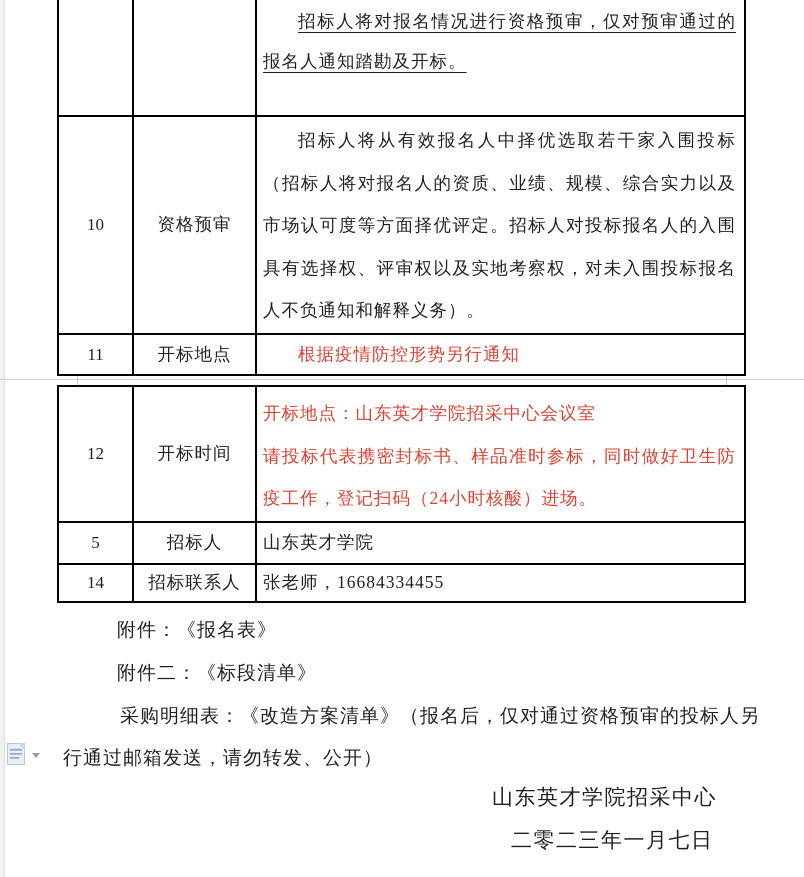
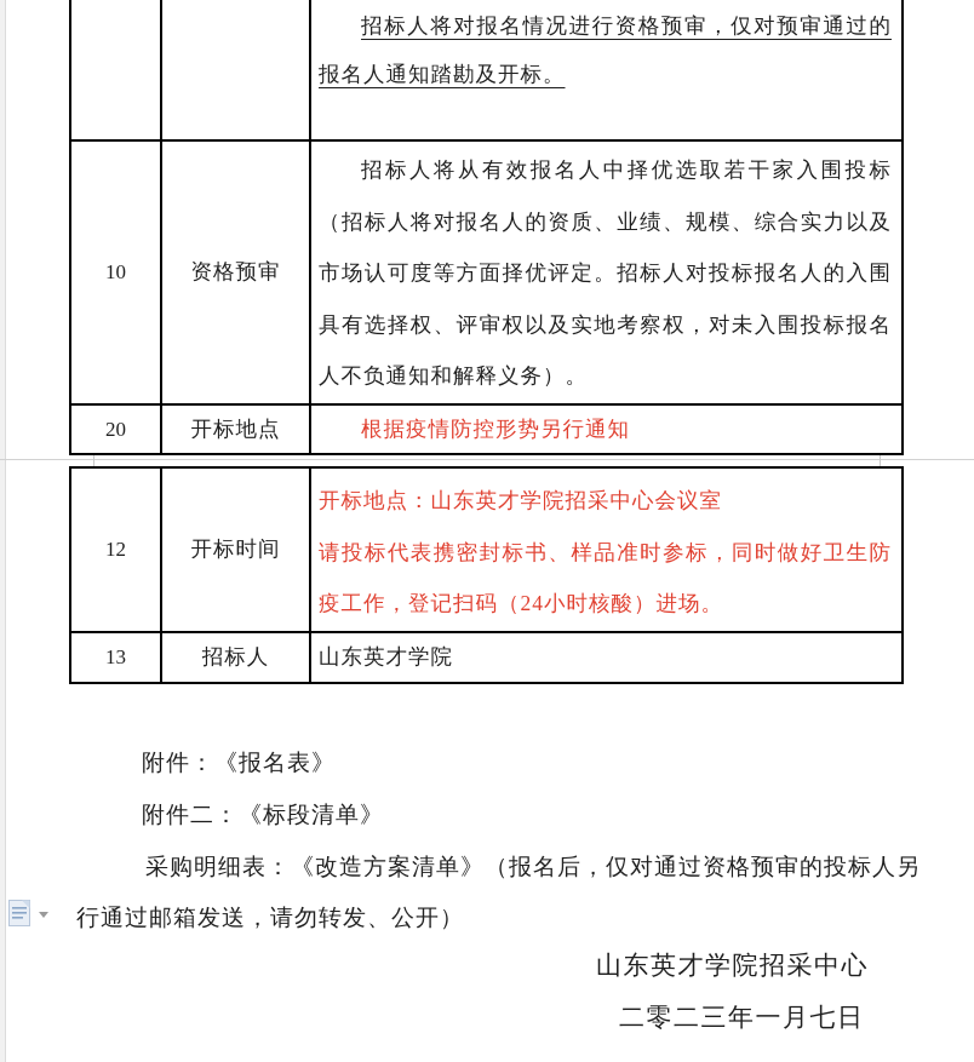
  招标人将对报名情况进行资格预审，仅对预审通过的报名人通知踏勘及开标。
  10
  资格预审
  招标人将从有效报名人中择优选取若干家入围投标（招标人将对报名人的资质、业绩、规模、综合实力以及市场认可度等方面择优评定。招标人对投标报名人的入围具有选择权、评审权以及实地考察权，对未入围投标报名人不负通知和解释义务）。
- 11
+ 20
  开标地点
  根据疫情防控形势另行通知
  12
  开标时间
  开标地点：山东英才学院招采中心会议室
  请投标代表携密封标书、样品准时参标，同时做好卫生防疫工作，登记扫码（24小时核酸）进场。
- 5
+ 13
  招标人
  山东英才学院
- 14
- 招标联系人
- 张老师，16684334455
  附件：《报名表》
  附件二：《标段清单》
  采购明细表：《改造方案清单》（报名后，仅对通过资格预审的投标人另
  行通过邮箱发送，请勿转发、公开）
  山东英才学院招采中心
  二零二三年一月七日
